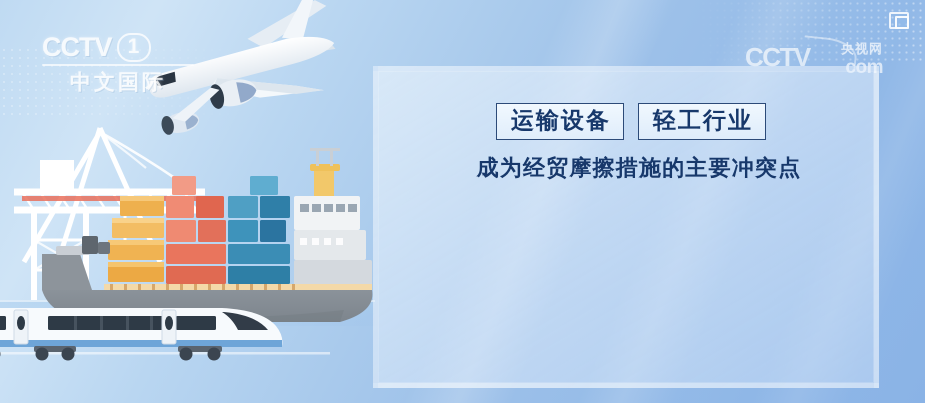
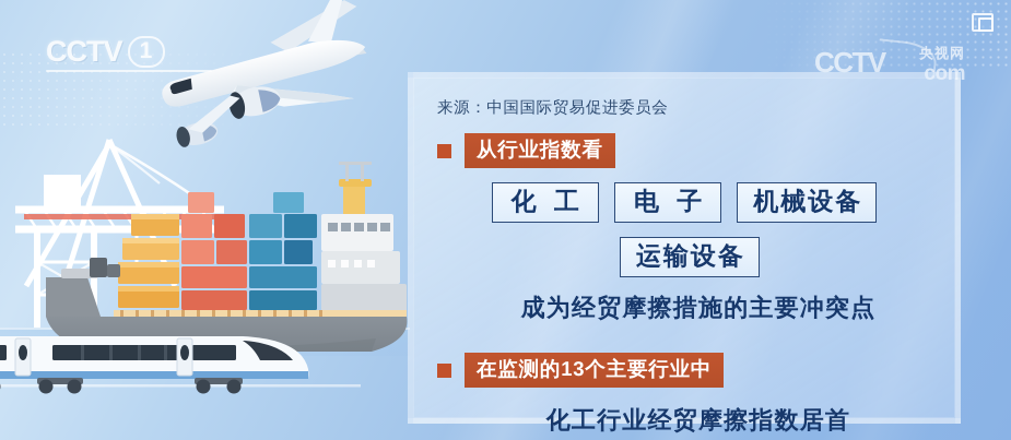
  CCTV
  1
- 中文国际
  CCTV
  央视网
+ 来源：中国国际贸易促进委员会
+ 从行业指数看
+ 化 工
+ 电 子
+ 机械设备
  运输设备
- 轻工行业
  成为经贸摩擦措施的主要冲突点
+ 在监测的13个主要行业中
+ 化工行业经贸摩擦指数居首
